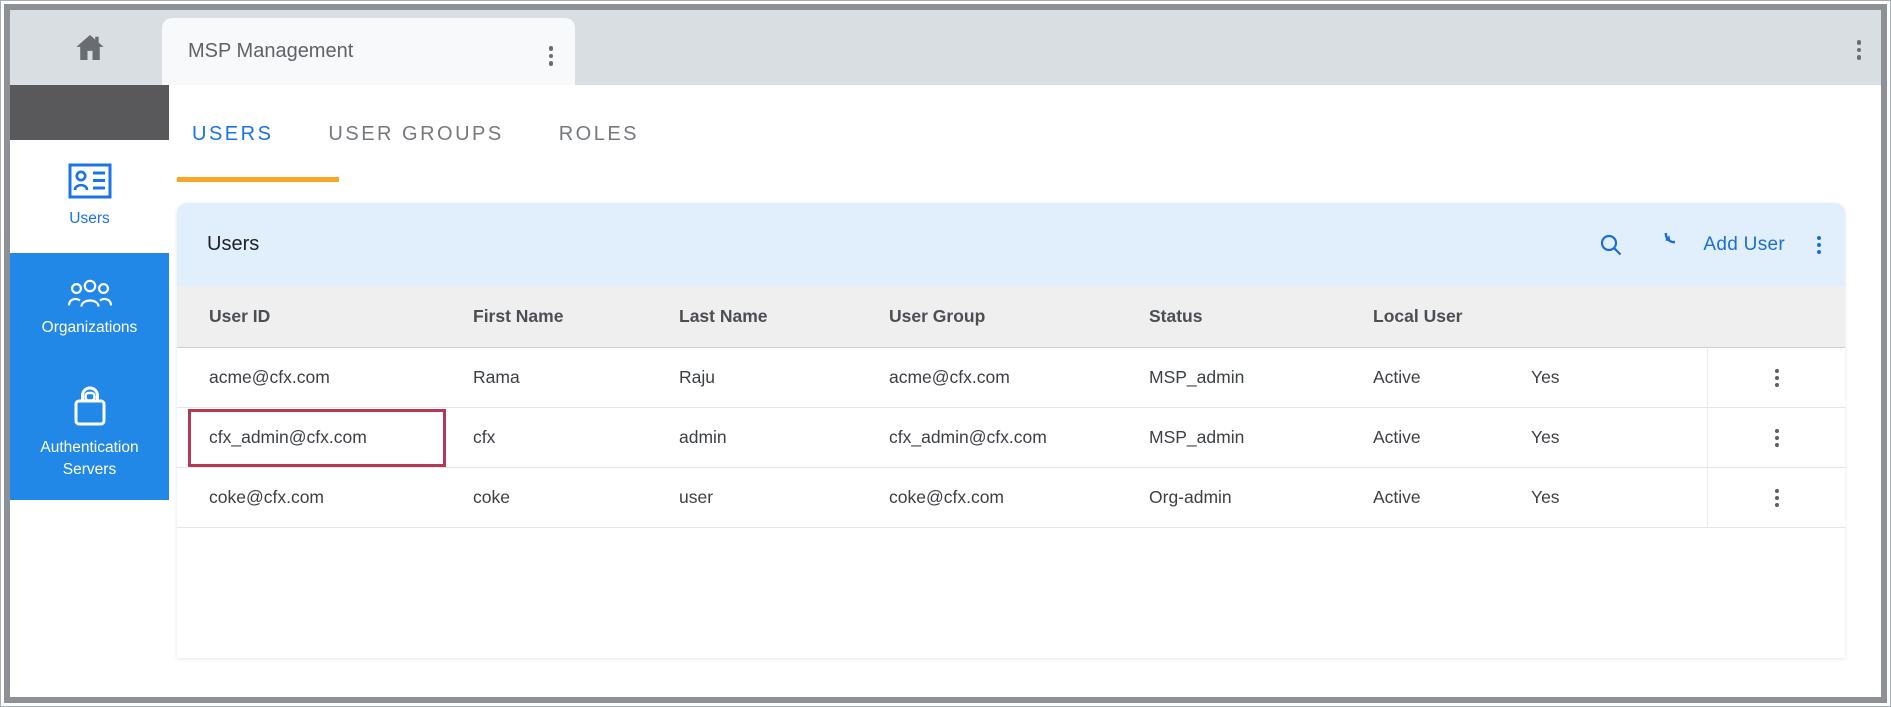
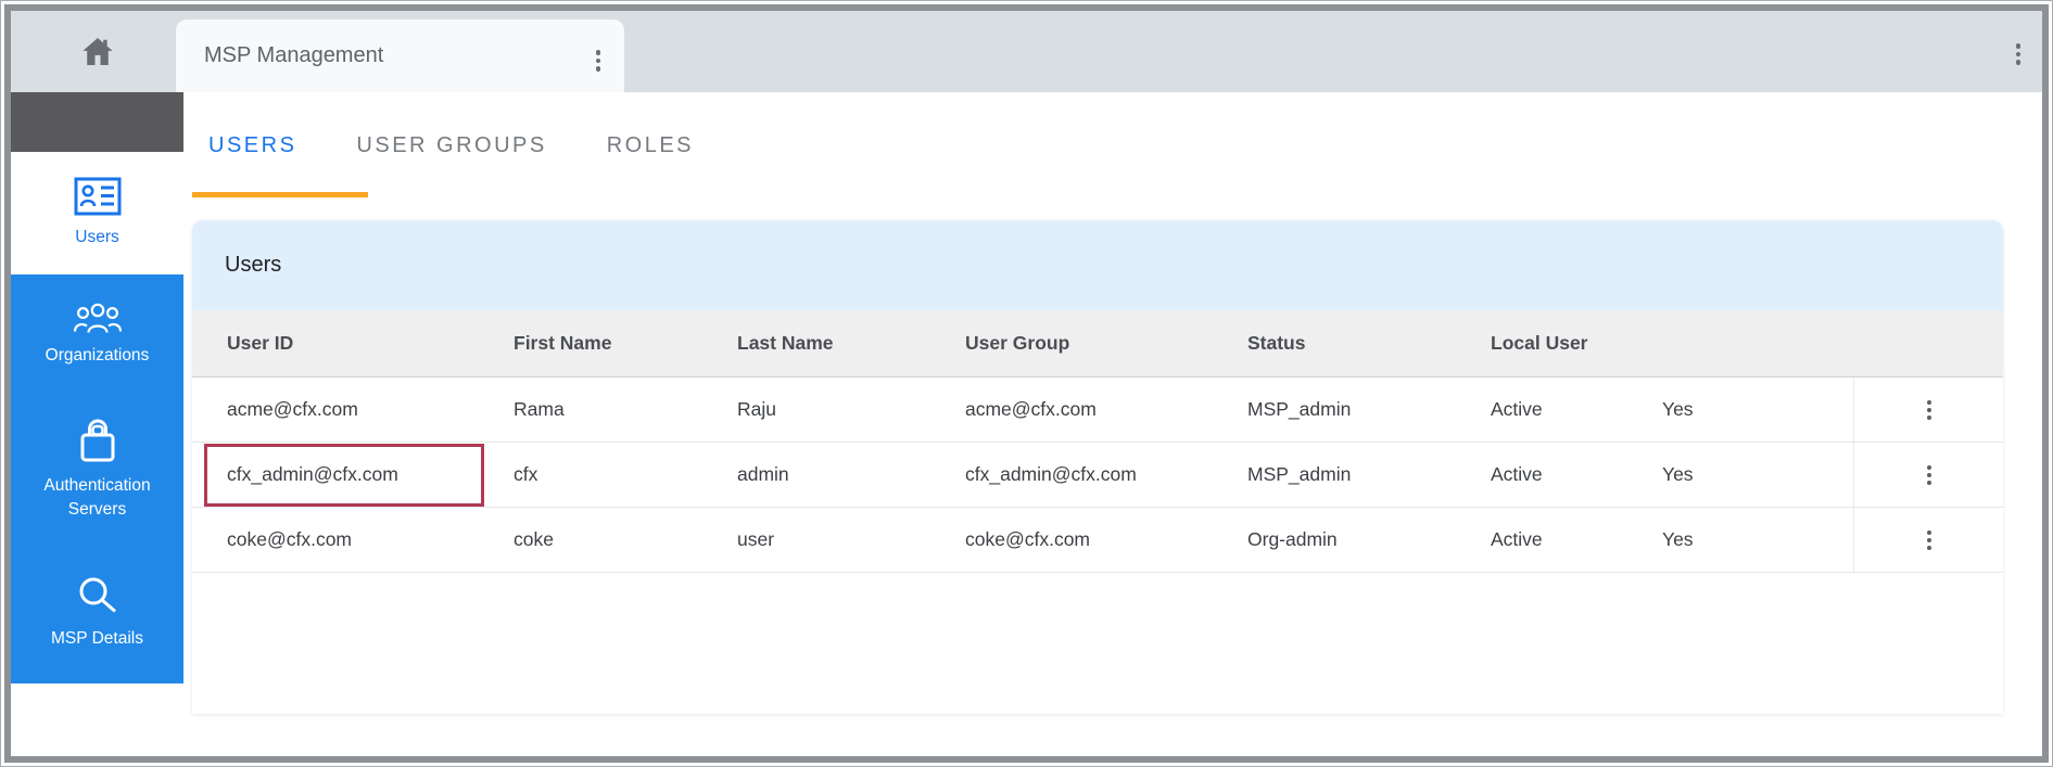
  MSP Management
  Users
  Organizations
  Authentication Servers
+ MSP Details
  USERS
  USER GROUPS
  ROLES
  Users
- Add User
  User ID
  First Name
  Last Name
  User Group
  Status
  Local User
  acme@cfx.com
  Rama
  Raju
  acme@cfx.com
  MSP_admin
  Active
  Yes
  cfx_admin@cfx.com
  cfx
  admin
  cfx_admin@cfx.com
  MSP_admin
  Active
  Yes
  coke@cfx.com
  coke
  user
  coke@cfx.com
  Org-admin
  Active
  Yes
